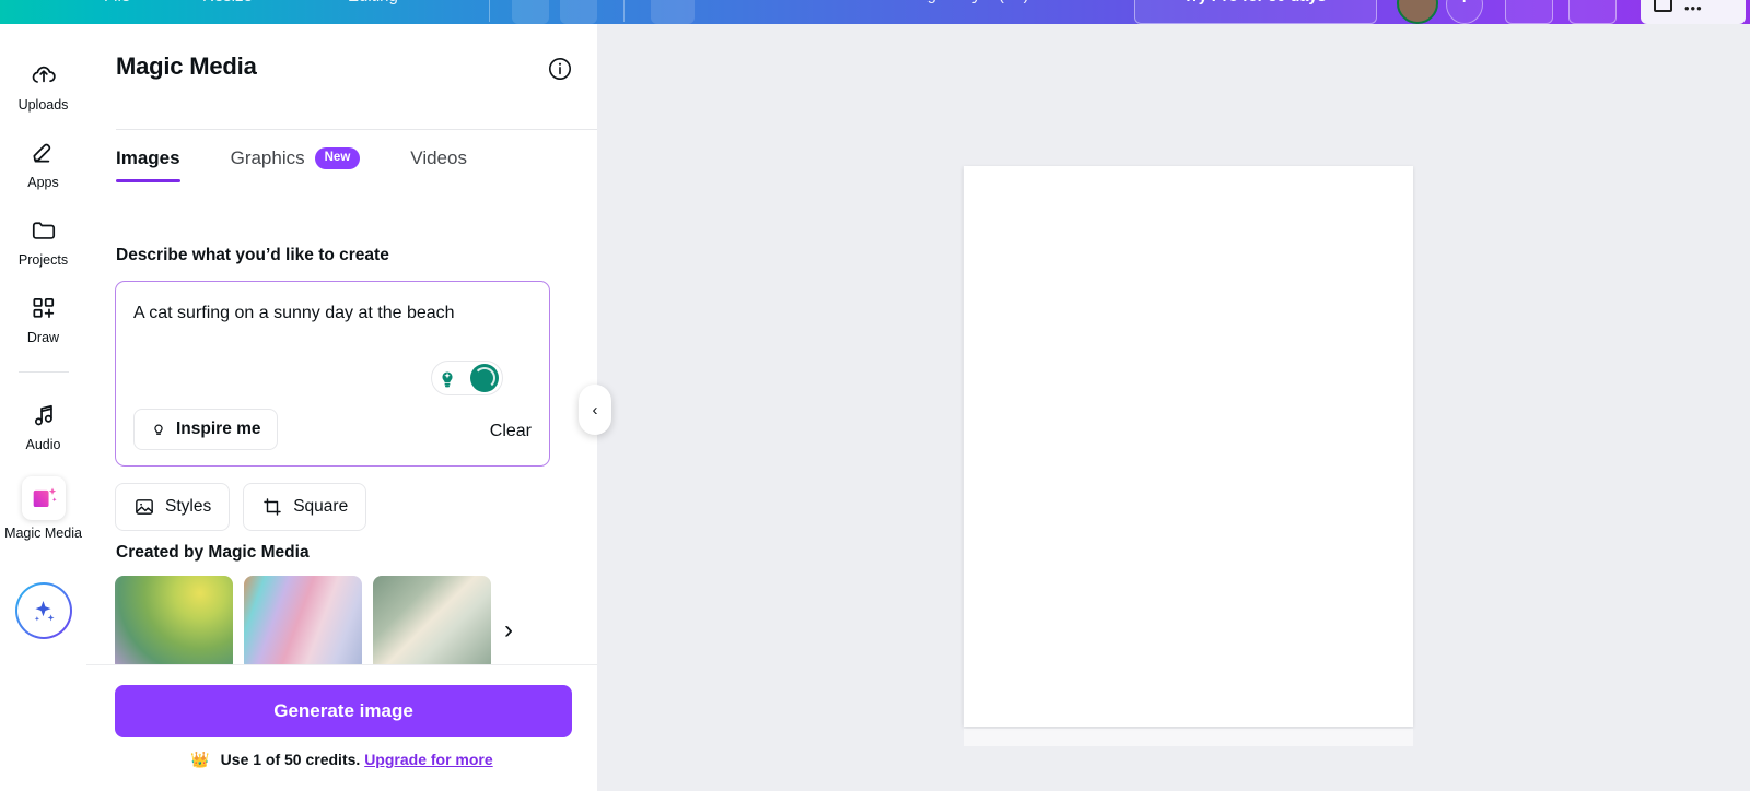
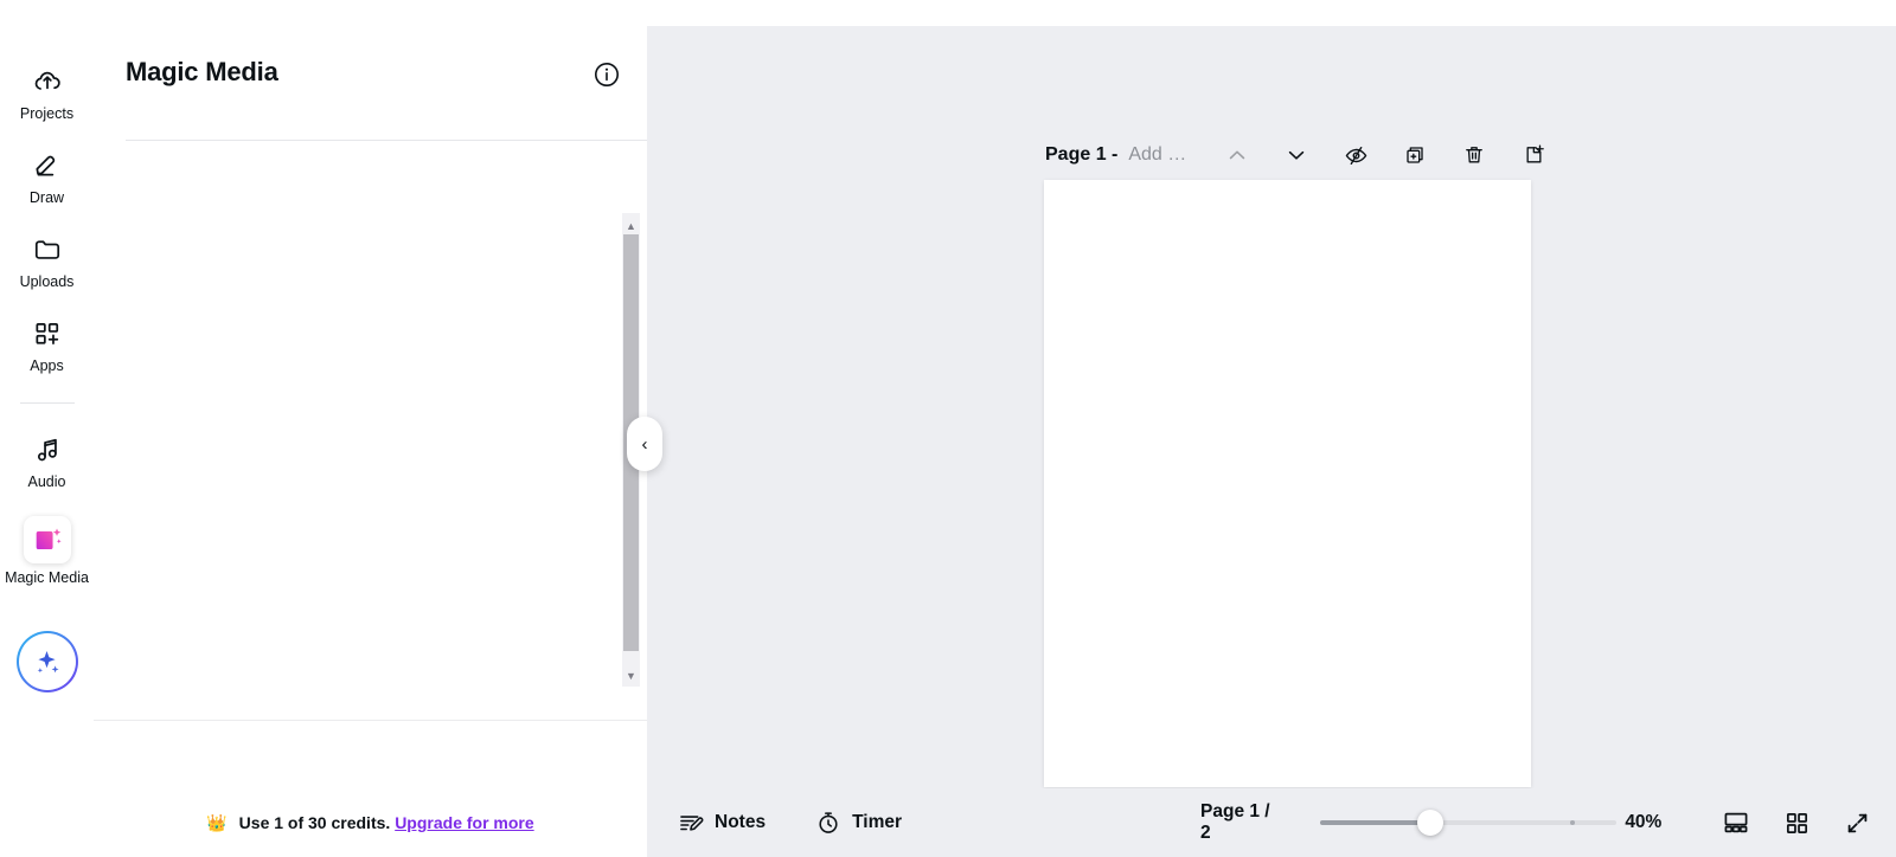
- •••
- Uploads
+ Projects
- Apps
+ Draw
- Projects
+ Uploads
- Draw
+ Apps
  Audio
  Magic Media
  Magic Media
- Images
- Graphics
- New
- Videos
- Describe what you’d like to create
- A cat surfing on a sunny day at the beach
- Inspire me
- Clear
- Styles
- Square
- Created by Magic Media
- ›
- Generate image
- 👑 Use 1 of 50 credits. Upgrade for more
+ 👑 Use 1 of 30 credits. Upgrade for more
+ ▲
+ ▼
  ‹
+ Page 1 -
+ Add …
+ Notes
+ Timer
+ Page 1 / 2
+ 40%
